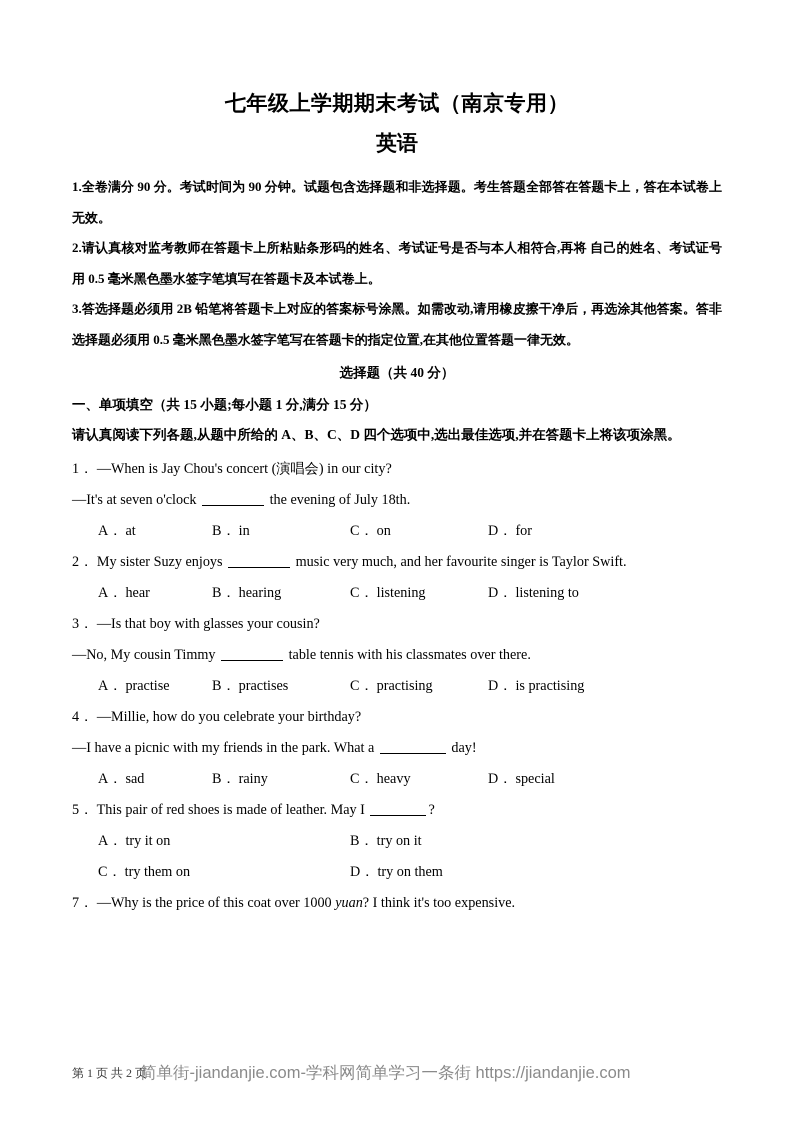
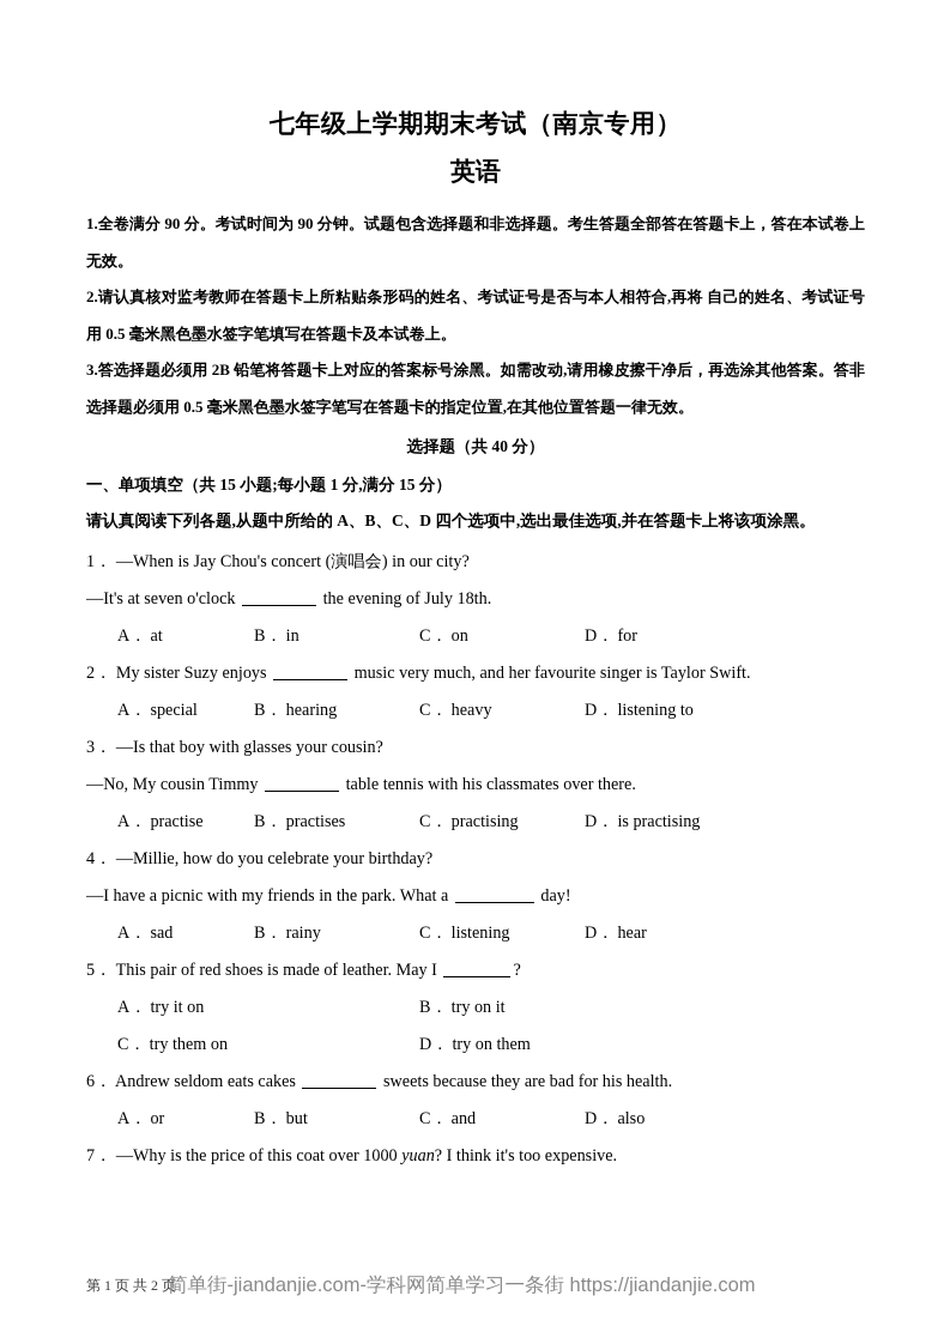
  七年级上学期期末考试（南京专用）
  英语
  1.全卷满分 90 分。考试时间为 90 分钟。试题包含选择题和非选择题。考生答题全部答在答题卡上，答在本试卷上无效。
  2.请认真核对监考教师在答题卡上所粘贴条形码的姓名、考试证号是否与本人相符合,再将 自己的姓名、考试证号用 0.5 毫米黑色墨水签字笔填写在答题卡及本试卷上。
  3.答选择题必须用 2B 铅笔将答题卡上对应的答案标号涂黑。如需改动,请用橡皮擦干净后，再选涂其他答案。答非选择题必须用 0.5 毫米黑色墨水签字笔写在答题卡的指定位置,在其他位置答题一律无效。
  选择题（共 40 分）
  一、单项填空（共 15 小题;每小题 1 分,满分 15 分）
  请认真阅读下列各题,从题中所给的 A、B、C、D 四个选项中,选出最佳选项,并在答题卡上将该项涂黑。
  1． —When is Jay Chou's concert (演唱会) in our city?
  —It's at seven o'clock the evening of July 18th.
  A． at
  B． in
  C． on
  D． for
  2． My sister Suzy enjoys music very much, and her favourite singer is Taylor Swift.
- A． hear
+ A． special
  B． hearing
- C． listening
+ C． heavy
  D． listening to
  3． —Is that boy with glasses your cousin?
  —No, My cousin Timmy table tennis with his classmates over there.
  A． practise
  B． practises
  C． practising
  D． is practising
  4． —Millie, how do you celebrate your birthday?
  —I have a picnic with my friends in the park. What a day!
  A． sad
  B． rainy
- C． heavy
+ C． listening
- D． special
+ D． hear
  5． This pair of red shoes is made of leather. May I ?
  A． try it on
  B． try on it
  C． try them on
  D． try on them
+ 6． Andrew seldom eats cakes sweets because they are bad for his health.
+ A． or
+ B． but
+ C． and
+ D． also
  7． —Why is the price of this coat over 1000 yuan? I think it's too expensive.
  第 1 页 共 2 页
  简单街-jiandanjie.com-学科网简单学习一条街 https://jiandanjie.com
